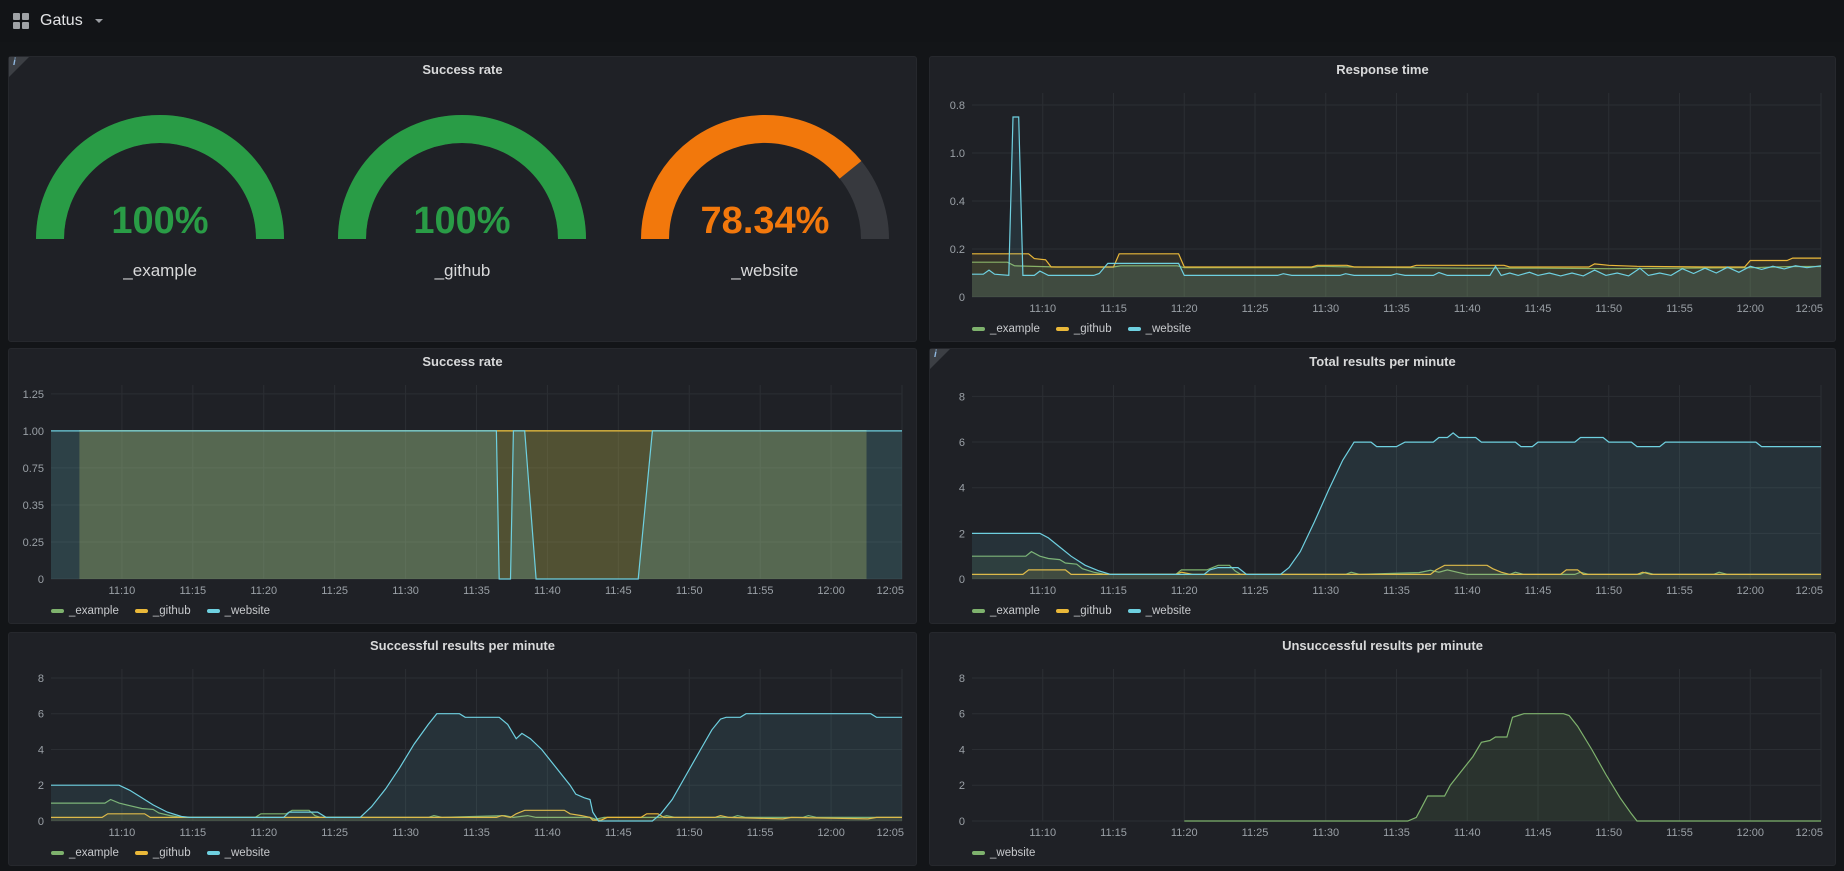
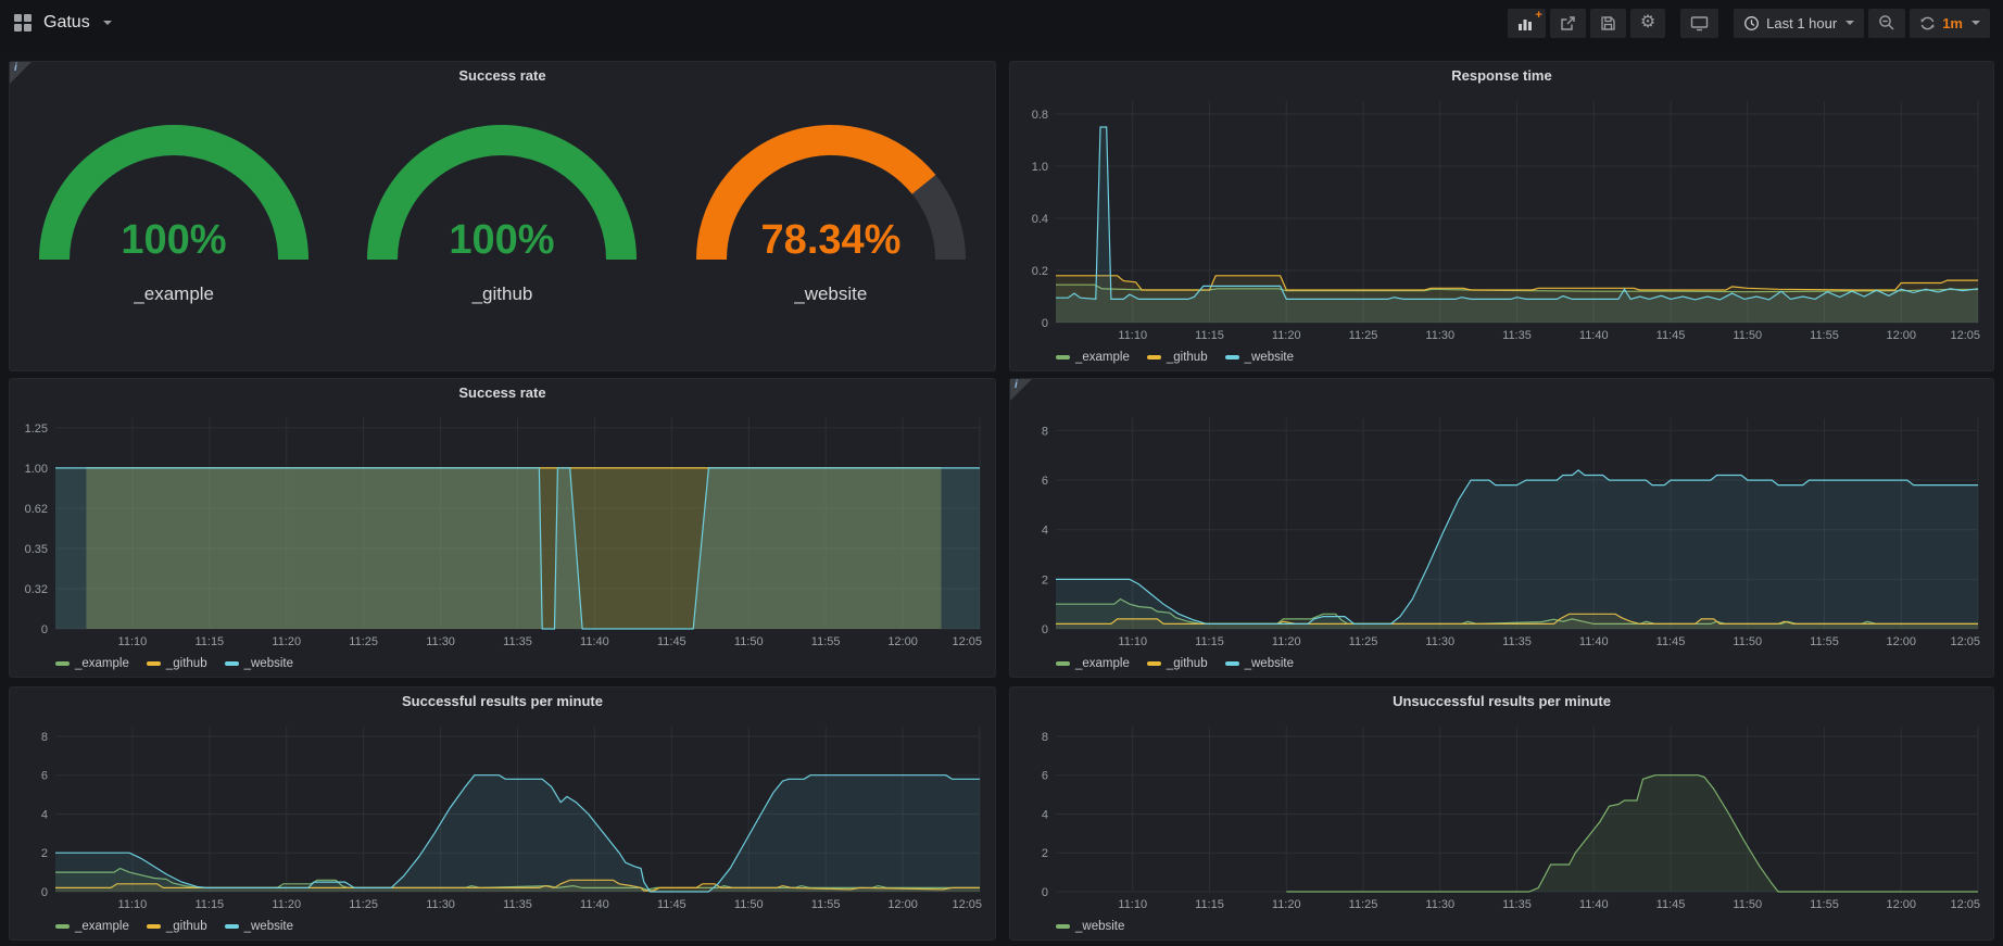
  Gatus
+ +
+ ⚙
+ Last 1 hour
+ 1m
  i
  Success rate
  100%
  _example
  100%
  _github
  78.34%
  _website
  Response time
  0
  0.2
  0.4
  1.0
  0.8
  11:10
  11:15
  11:20
  11:25
  11:30
  11:35
  11:40
  11:45
  11:50
  11:55
  12:00
  12:05
  _example
  _github
  _website
  Success rate
  0
- 0.25
+ 0.32
  0.35
- 0.75
+ 0.62
  1.00
  1.25
  11:10
  11:15
  11:20
  11:25
  11:30
  11:35
  11:40
  11:45
  11:50
  11:55
  12:00
  12:05
  _example
  _github
  _website
  i
- Total results per minute
  0
  2
  4
  6
  8
  11:10
  11:15
  11:20
  11:25
  11:30
  11:35
  11:40
  11:45
  11:50
  11:55
  12:00
  12:05
  _example
  _github
  _website
  Successful results per minute
  0
  2
  4
  6
  8
  11:10
  11:15
  11:20
  11:25
  11:30
  11:35
  11:40
  11:45
  11:50
  11:55
  12:00
  12:05
  _example
  _github
  _website
  Unsuccessful results per minute
  0
  2
  4
  6
  8
  11:10
  11:15
  11:20
  11:25
  11:30
  11:35
  11:40
  11:45
  11:50
  11:55
  12:00
  12:05
  _website
